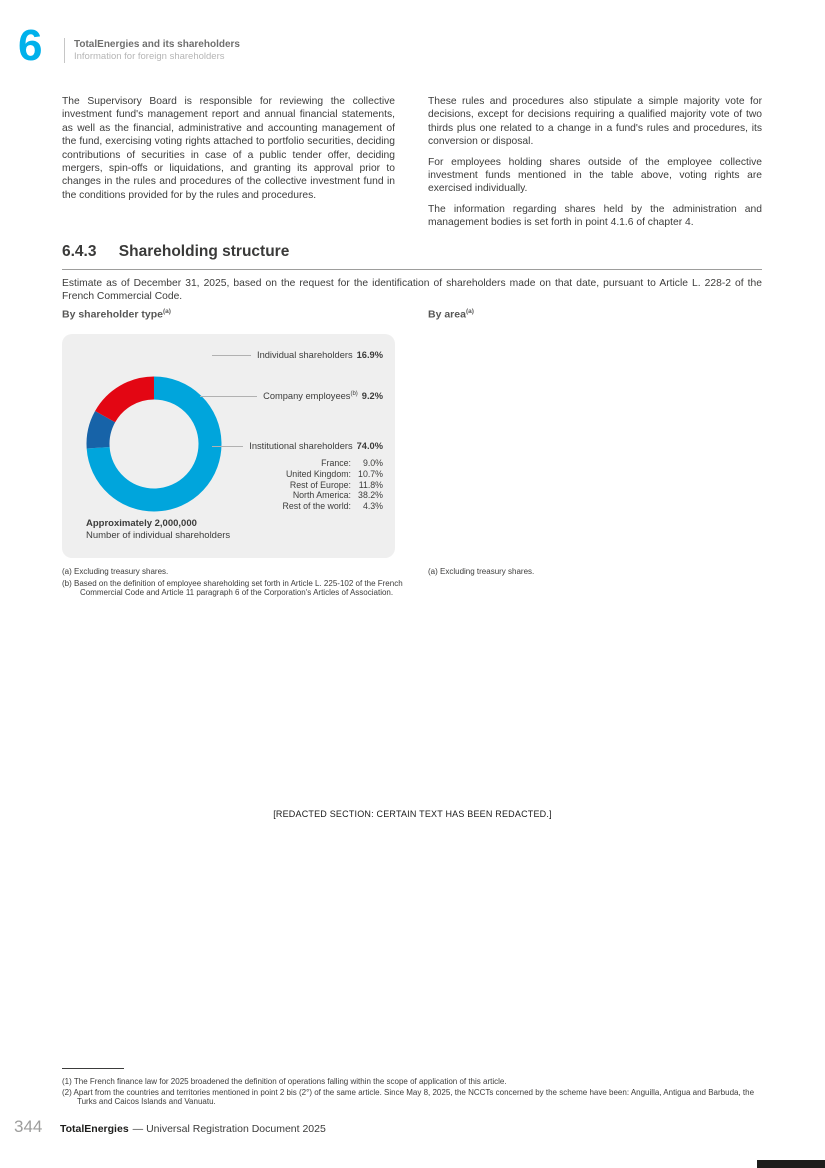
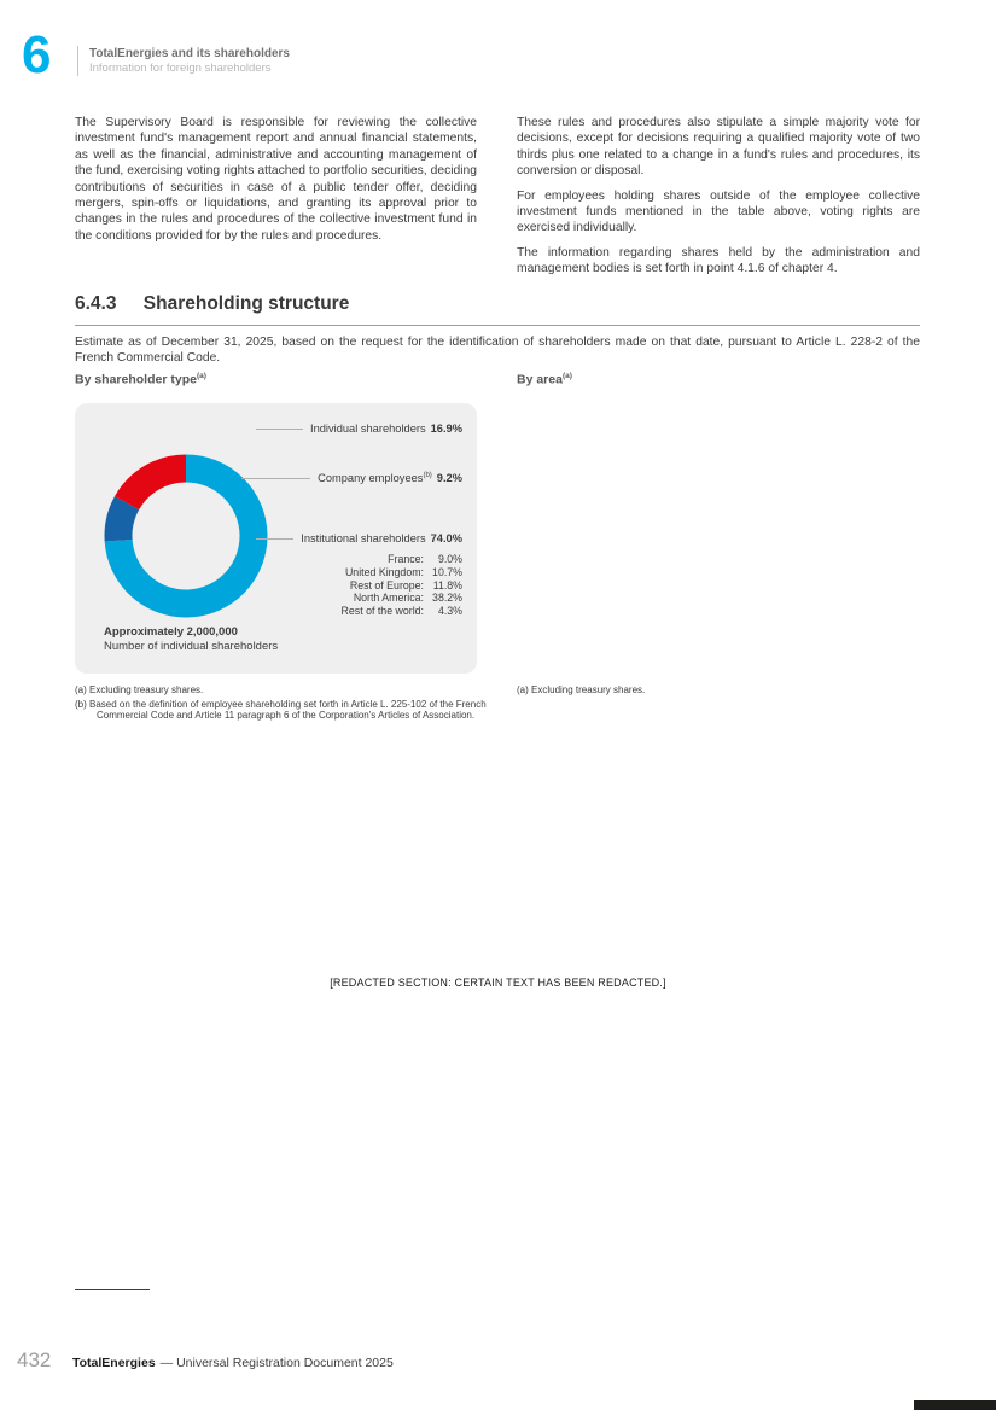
  6
  TotalEnergies and its shareholders
  Information for foreign shareholders
  The Supervisory Board is responsible for reviewing the collective investment fund's management report and annual financial statements, as well as the financial, administrative and accounting management of the fund, exercising voting rights attached to portfolio securities, deciding contributions of securities in case of a public tender offer, deciding mergers, spin-offs or liquidations, and granting its approval prior to changes in the rules and procedures of the collective investment fund in the conditions provided for by the rules and procedures.
  These rules and procedures also stipulate a simple majority vote for decisions, except for decisions requiring a qualified majority vote of two thirds plus one related to a change in a fund's rules and procedures, its conversion or disposal.
  For employees holding shares outside of the employee collective investment funds mentioned in the table above, voting rights are exercised individually.
  The information regarding shares held by the administration and management bodies is set forth in point 4.1.6 of chapter 4.
  6.4.3 Shareholding structure
  Estimate as of December 31, 2025, based on the request for the identification of shareholders made on that date, pursuant to Article L. 228-2 of the French Commercial Code.
  By shareholder type
  Individual shareholders 16.9%
  Company employees 9.2%
  Institutional shareholders 74.0%
  France: 9.0%
  United Kingdom: 10.7%
  Rest of Europe: 11.8%
  North America: 38.2%
  Rest of the world: 4.3%
  Approximately 2,000,000
  Number of individual shareholders
  (a) Excluding treasury shares.
  (b) Based on the definition of employee shareholding set forth in Article L. 225-102 of the French Commercial Code and Article 11 paragraph 6 of the Corporation's Articles of Association.
  (a) Excluding treasury shares.
  [REDACTED SECTION: CERTAIN TEXT HAS BEEN REDACTED.]
- (1) The French finance law for 2025 broadened the definition of operations falling within the scope of application of this article.
- (2) Apart from the countries and territories mentioned in point 2 bis (2°) of the same article. Since May 8, 2025, the NCCTs concerned by the scheme have been: Anguilla, Antigua and Barbuda, the Turks and Caicos Islands and Vanuatu.
- 344
+ 432
  TotalEnergies — Universal Registration Document 2025
